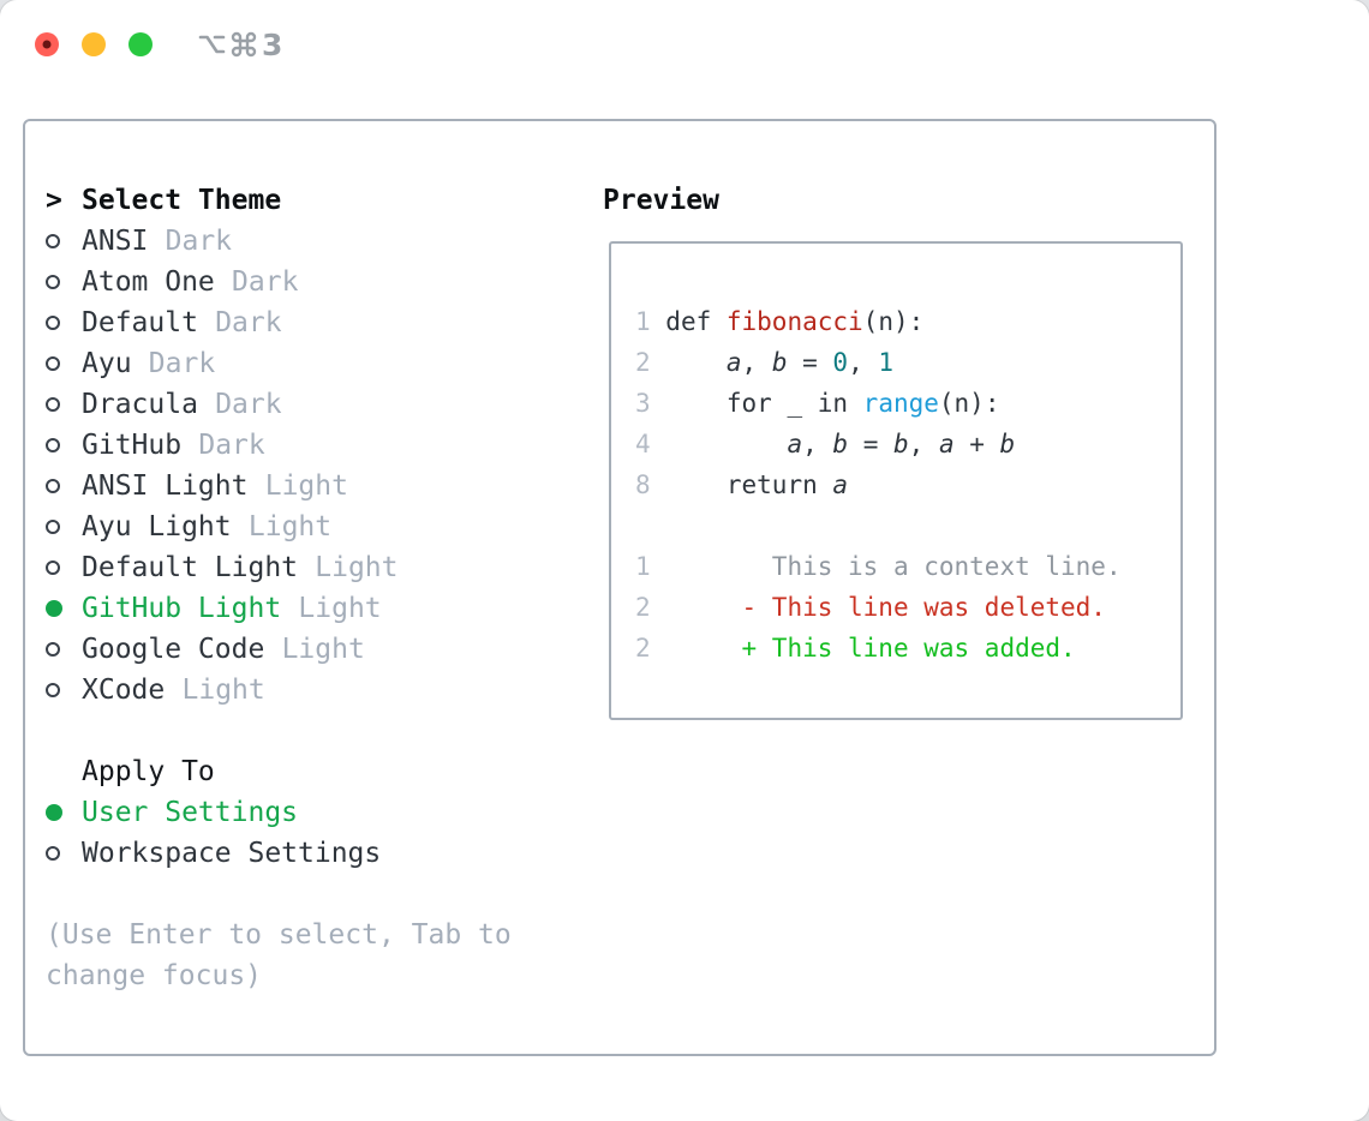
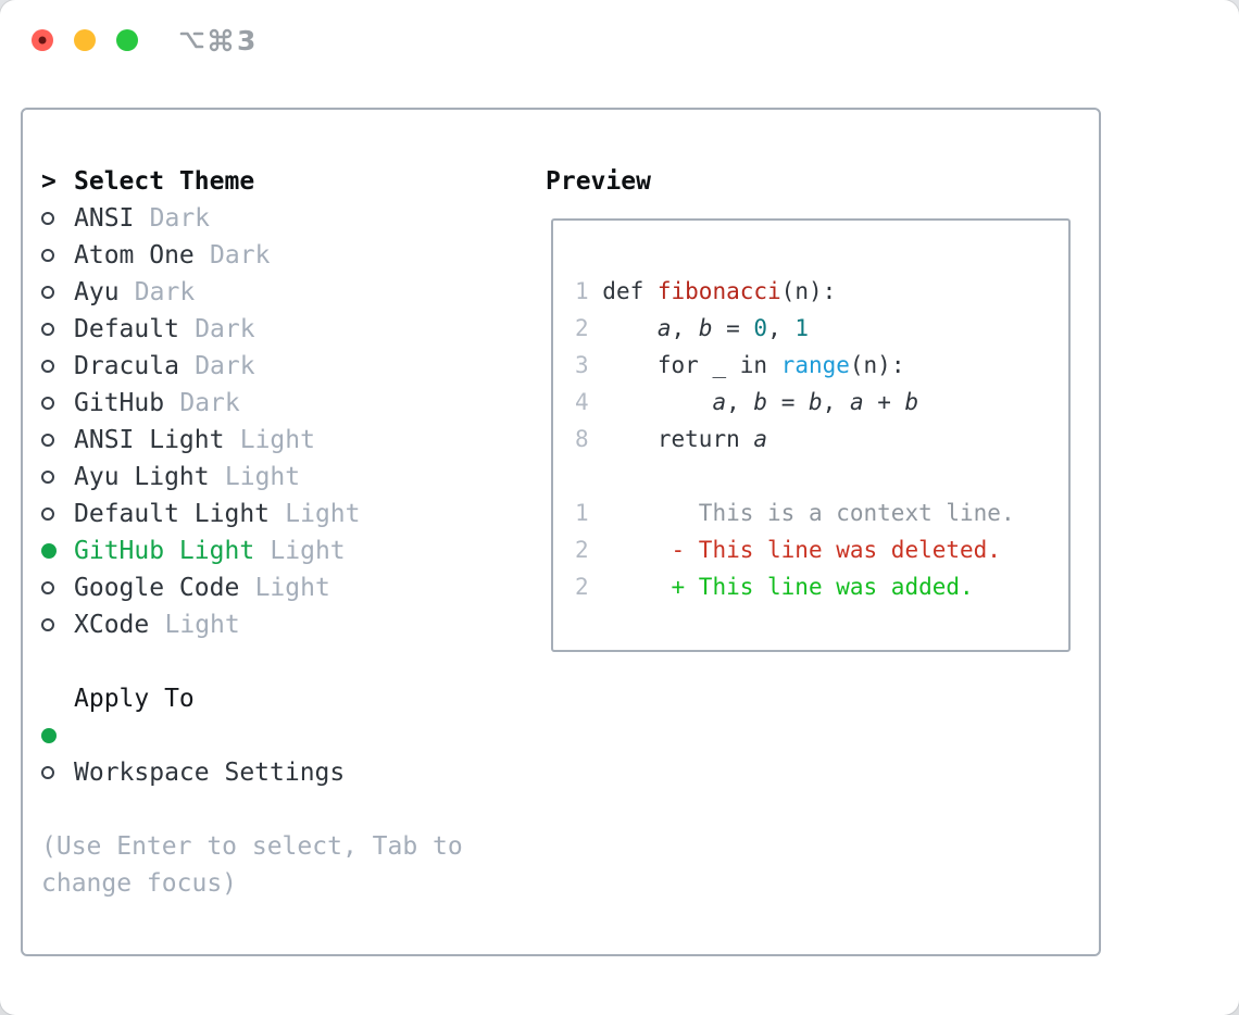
  3
  >
  Select Theme
  ANSI
  Dark
  Atom One
  Dark
- Default
+ Ayu
  Dark
- Ayu
+ Default
  Dark
  Dracula
  Dark
  GitHub
  Dark
  ANSI Light
  Light
  Ayu Light
  Light
  Default Light
  Light
  GitHub Light
  Light
  Google Code
  Light
  XCode
  Light
  Apply To
- User Settings
  Workspace Settings
  (Use Enter to select, Tab to change focus)
  Preview
  1 def fibonacci(n):
  2 a, b = 0, 1
  3 for _ in range(n):
  4 a, b = b, a + b
  8 return a
  1 This is a context line.
  2 - This line was deleted.
  2 + This line was added.
